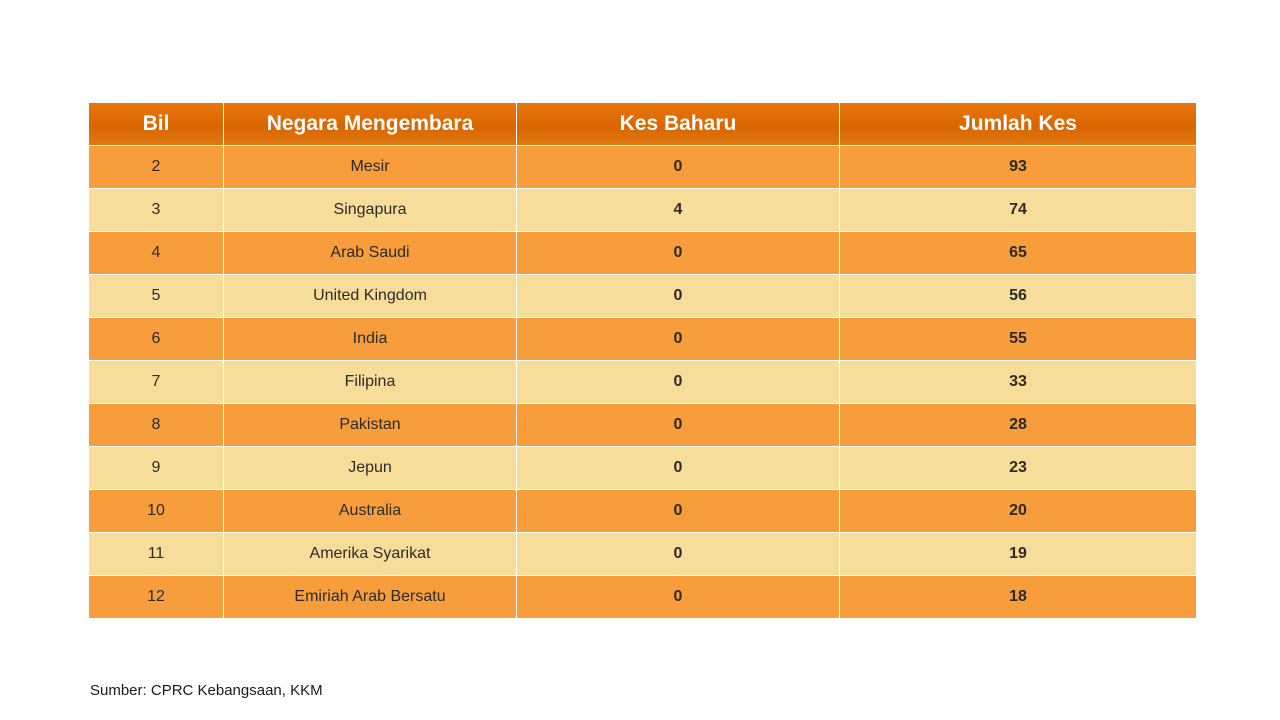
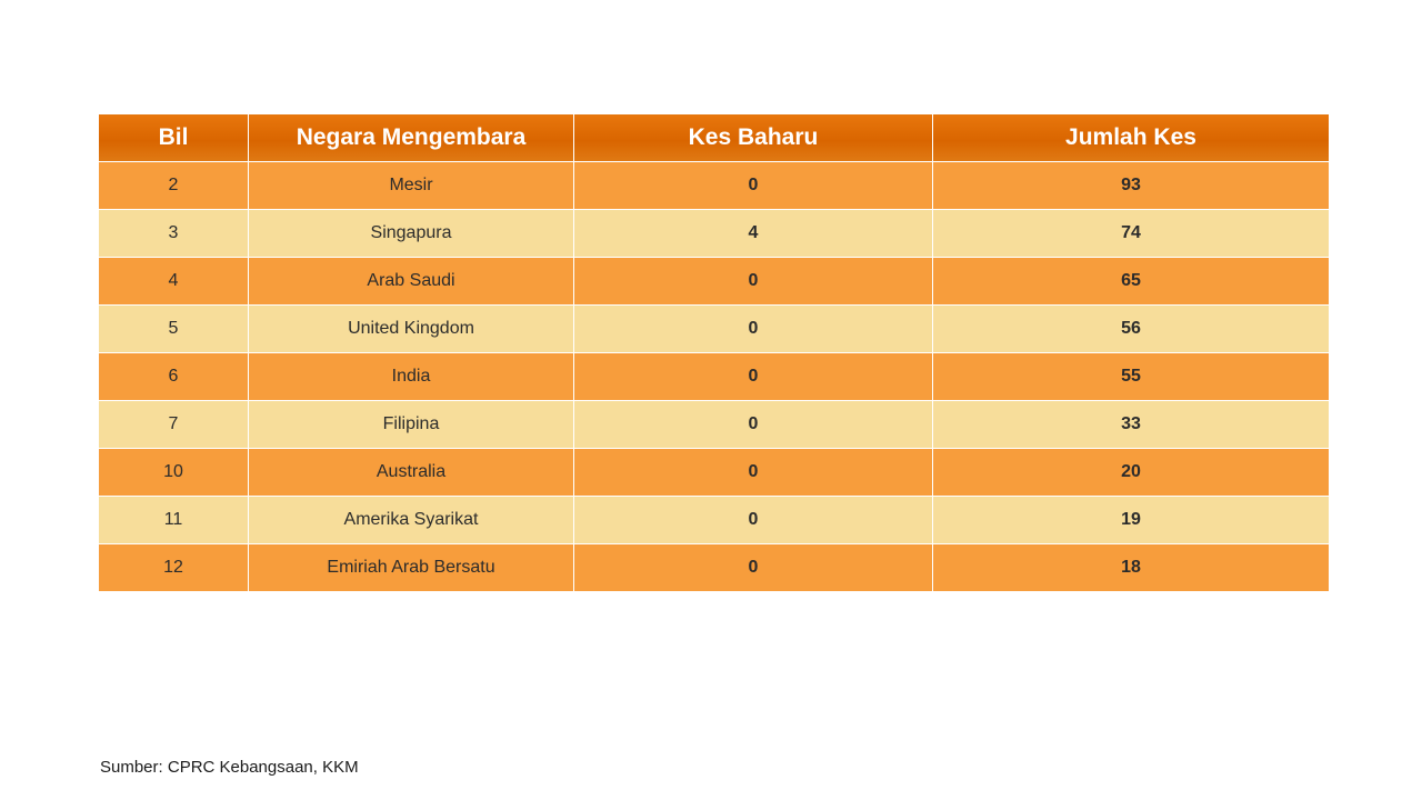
  Bil	Negara Mengembara	Kes Baharu	Jumlah Kes
  2	Mesir	0	93
  3	Singapura	4	74
  4	Arab Saudi	0	65
  5	United Kingdom	0	56
  6	India	0	55
  7	Filipina	0	33
- 8	Pakistan	0	28
- 9	Jepun	0	23
  10	Australia	0	20
  11	Amerika Syarikat	0	19
  12	Emiriah Arab Bersatu	0	18
  Sumber: CPRC Kebangsaan, KKM
